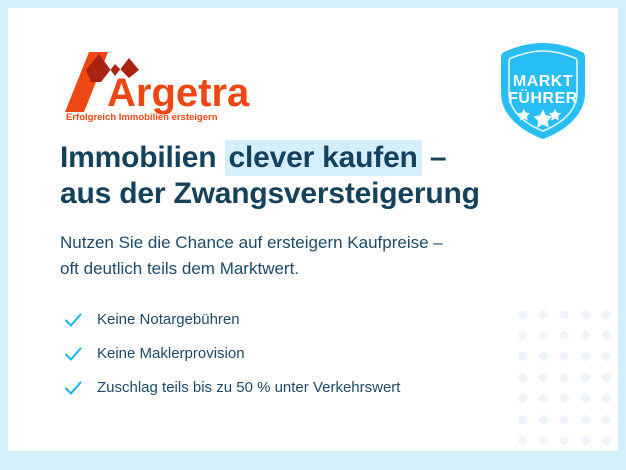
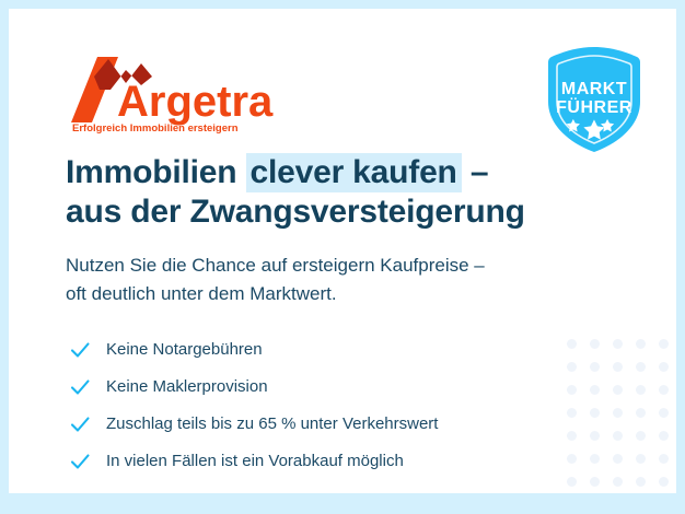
  Argetra
  Erfolgreich Immobilien ersteigern
  MARKT
  FÜHRER
  Immobilien clever kaufen –
  aus der Zwangsversteigerung
  Nutzen Sie die Chance auf ersteigern Kaufpreise –
- oft deutlich teils dem Marktwert.
+ oft deutlich unter dem Marktwert.
  Keine Notargebühren
  Keine Maklerprovision
- Zuschlag teils bis zu 50 % unter Verkehrswert
+ Zuschlag teils bis zu 65 % unter Verkehrswert
+ In vielen Fällen ist ein Vorabkauf möglich
